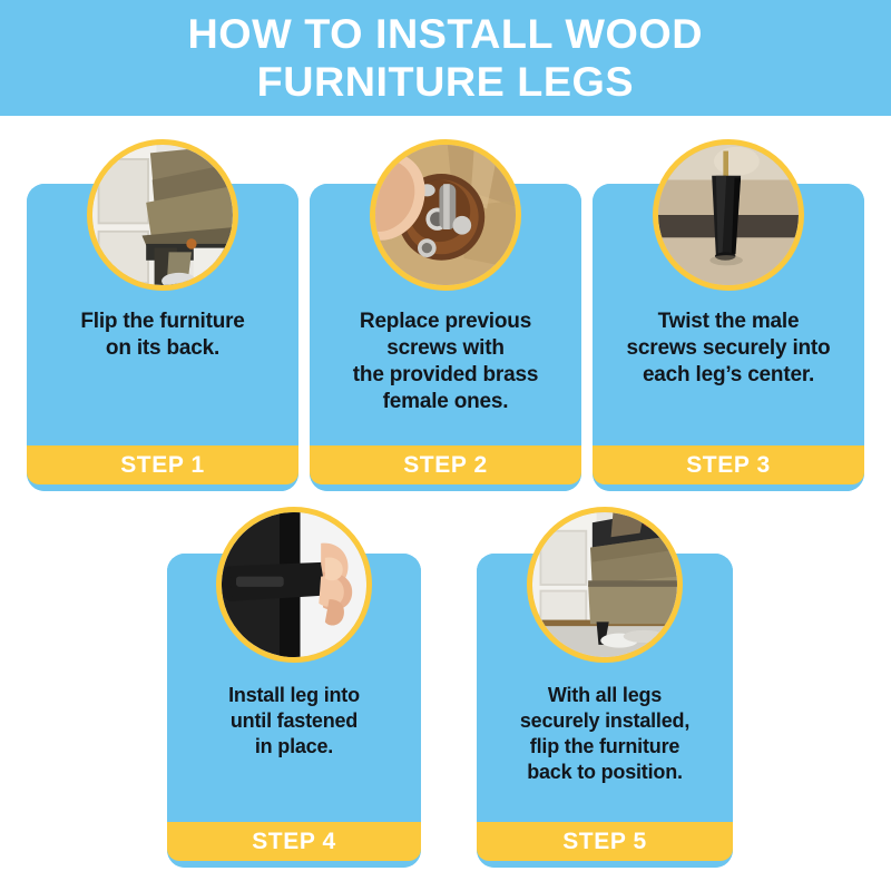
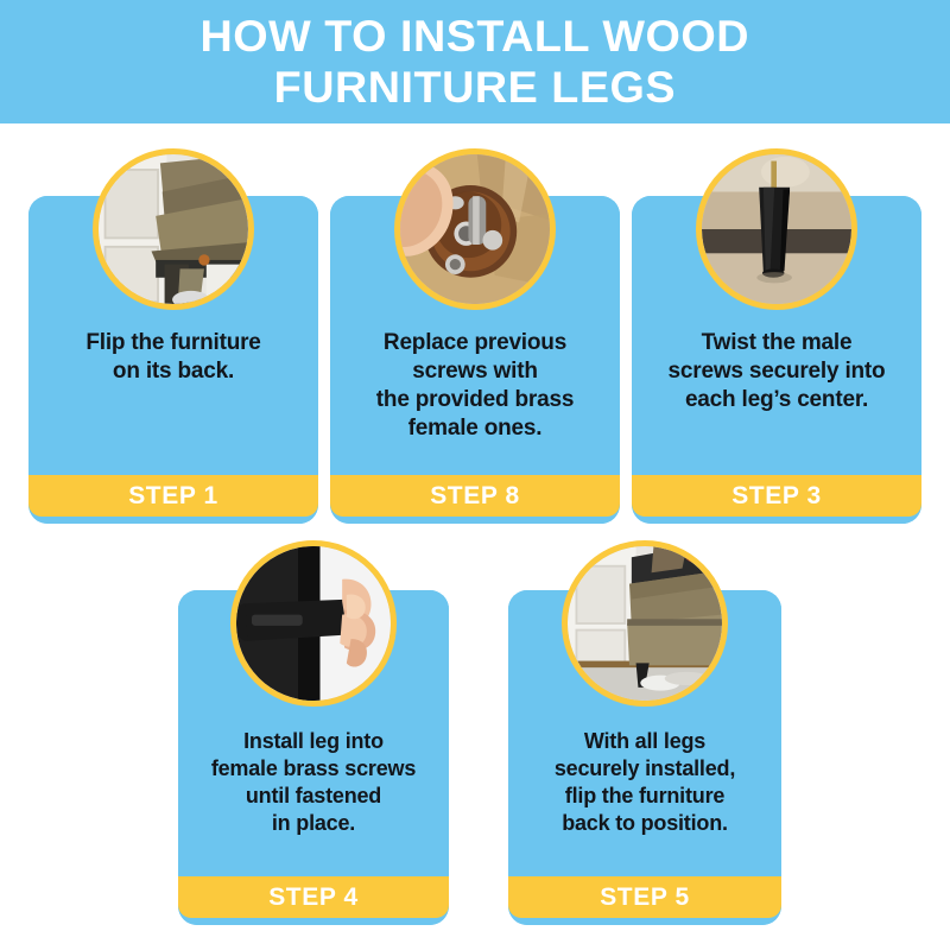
  HOW TO INSTALL WOOD
  FURNITURE LEGS
  Flip the furniture
  on its back.
  STEP 1
  Replace previous
  screws with
  the provided brass
  female ones.
- STEP 2
+ STEP 8
  Twist the male
  screws securely into
  each leg’s center.
  STEP 3
  Install leg into
+ female brass screws
  until fastened
  in place.
  STEP 4
  With all legs
  securely installed,
  flip the furniture
  back to position.
  STEP 5
